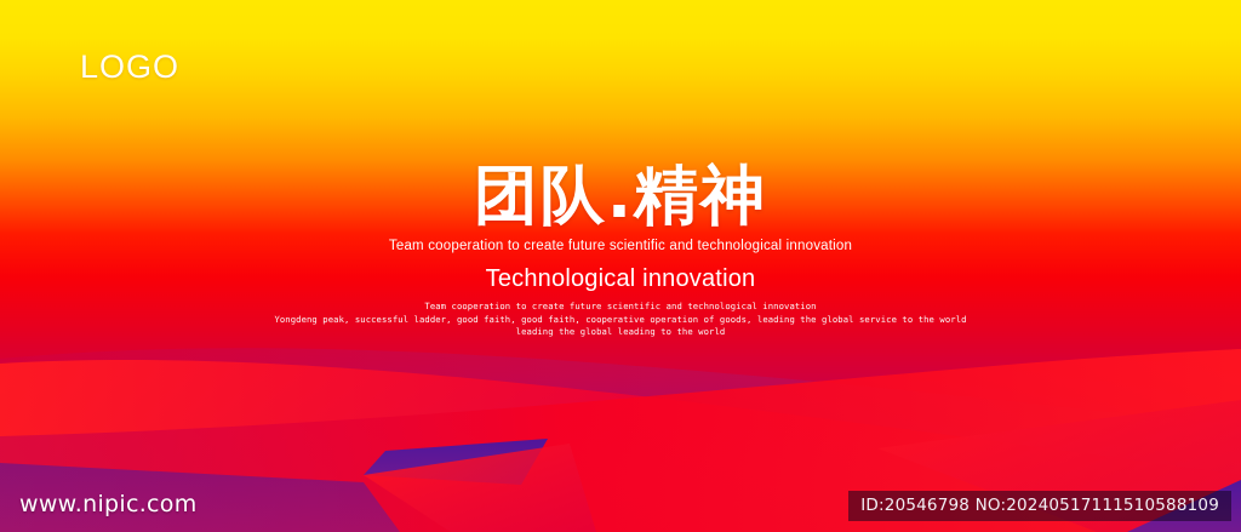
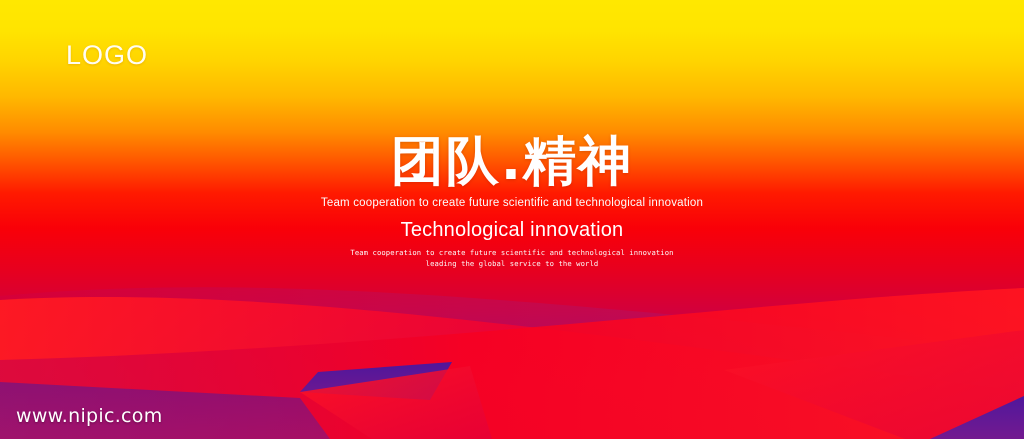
  LOGO
  团队.精神
  Team cooperation to create future scientific and technological innovation
  Technological innovation
  Team cooperation to create future scientific and technological innovation
- Yongdeng peak, successful ladder, good faith, good faith, cooperative operation of goods, leading the global service to the world
- leading the global leading to the world
+ leading the global service to the world
  www.nipic.com
- ID:20546798 NO:20240517111510588109
